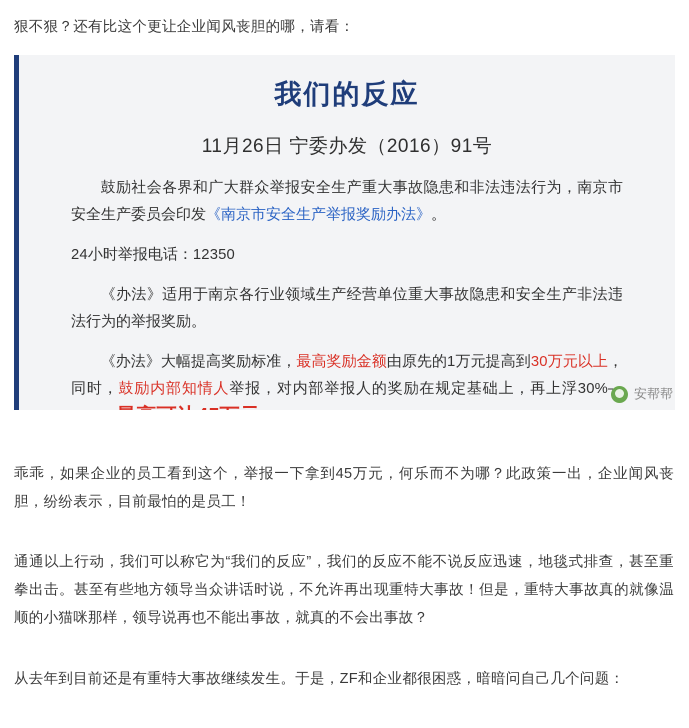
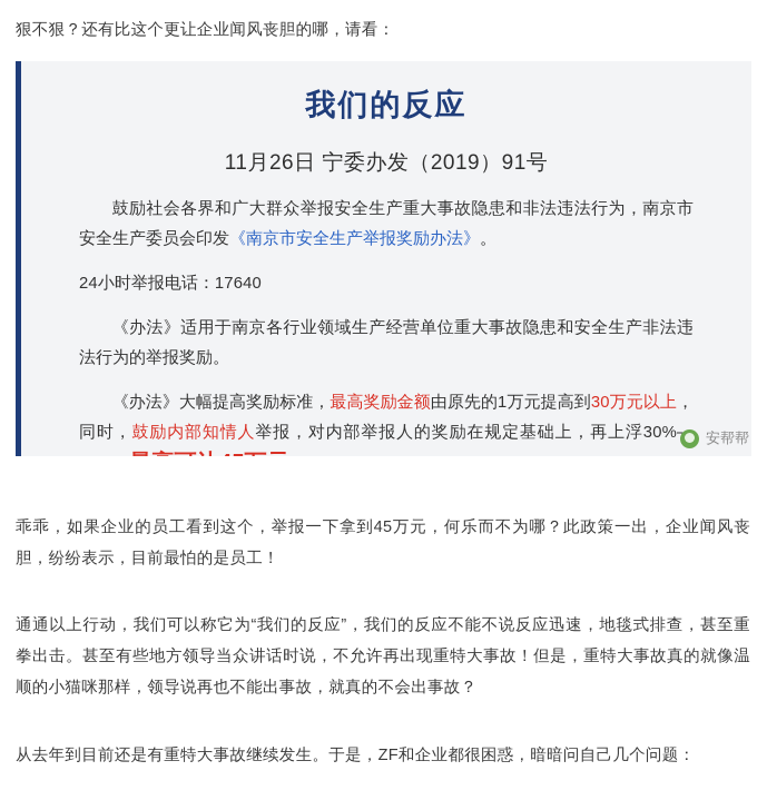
  狠不狠？还有比这个更让企业闻风丧胆的哪，请看：
  我们的反应
- 11月26日 宁委办发（2016）91号
+ 11月26日 宁委办发（2019）91号
  鼓励社会各界和广大群众举报安全生产重大事故隐患和非法违法行为，南京市安全生产委员会印发《南京市安全生产举报奖励办法》。
- 24小时举报电话：12350
+ 24小时举报电话：17640
  《办法》适用于南京各行业领域生产经营单位重大事故隐患和安全生产非法违法行为的举报奖励。
  《办法》大幅提高奖励标准，最高奖励金额由原先的1万元提高到30万元以上，同时，鼓励内部知情人举报，对内部举报人的奖励在规定基础上，再上浮30%
  安帮帮
  乖乖，如果企业的员工看到这个，举报一下拿到45万元，何乐而不为哪？此政策一出，企业闻风丧胆，纷纷表示，目前最怕的是员工！
  通通以上行动，我们可以称它为“我们的反应”，我们的反应不能不说反应迅速，地毯式排查，甚至重拳出击。甚至有些地方领导当众讲话时说，不允许再出现重特大事故！但是，重特大事故真的就像温顺的小猫咪那样，领导说再也不能出事故，就真的不会出事故？
  从去年到目前还是有重特大事故继续发生。于是，ZF和企业都很困惑，暗暗问自己几个问题：
